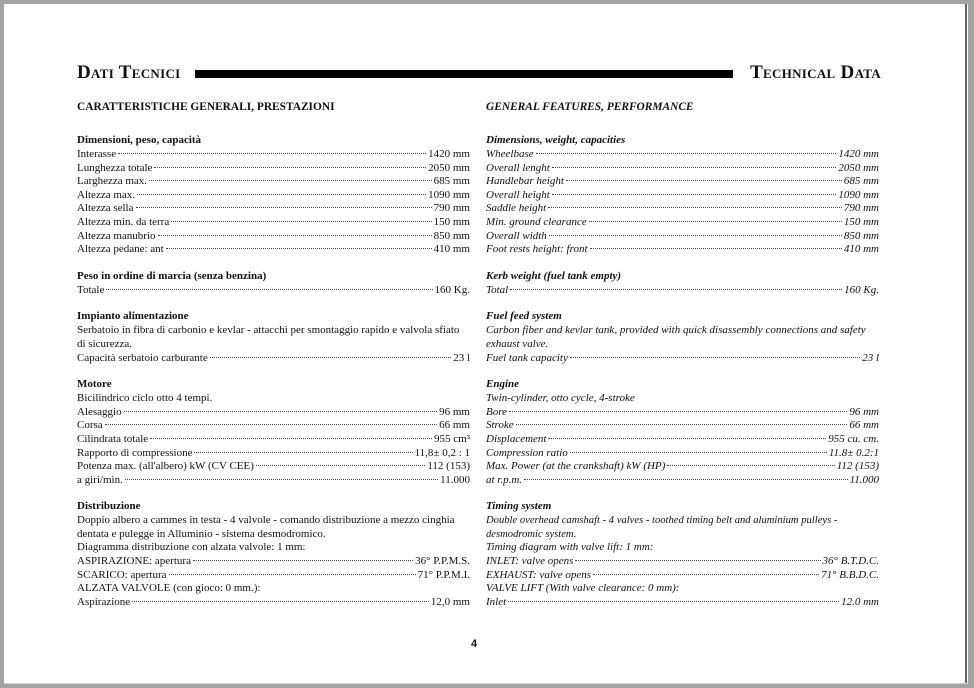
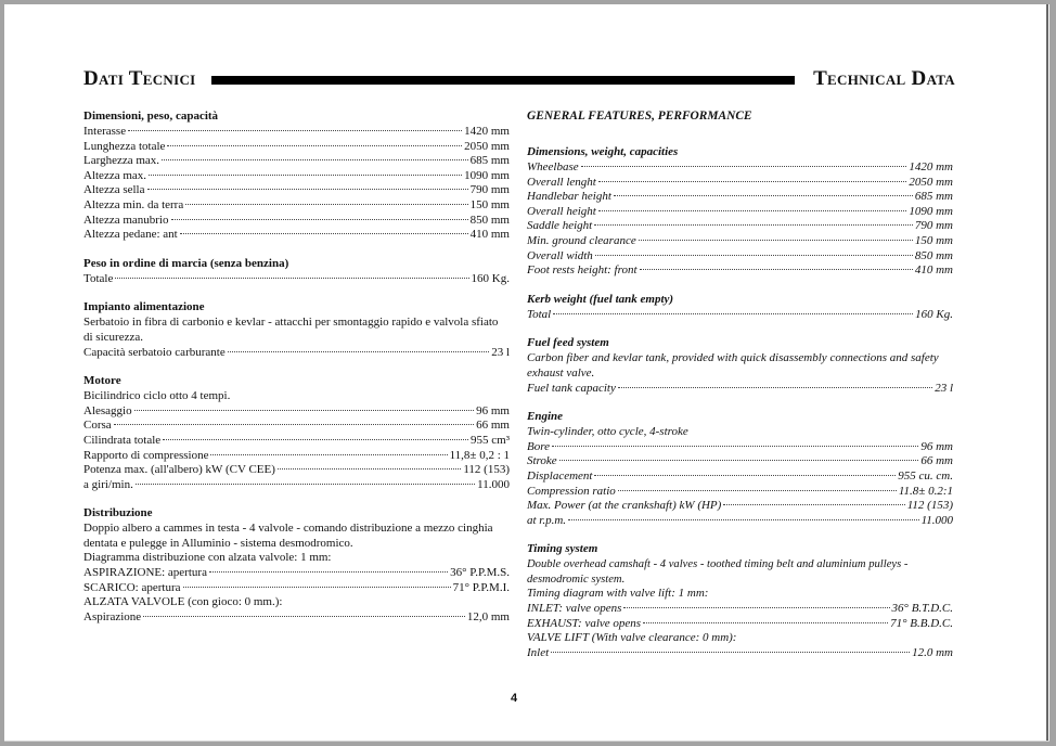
  Dati Tecnici
  Technical Data
- CARATTERISTICHE GENERALI, PRESTAZIONI
  Dimensioni, peso, capacità
  Interasse
  1420 mm
  Lunghezza totale
  2050 mm
  Larghezza max.
  685 mm
  Altezza max.
  1090 mm
  Altezza sella
  790 mm
  Altezza min. da terra
  150 mm
  Altezza manubrio
  850 mm
  Altezza pedane: ant
  410 mm
  Peso in ordine di marcia (senza benzina)
  Totale
  160 Kg.
  Impianto alimentazione
  Serbatoio in fibra di carbonio e kevlar - attacchi per smontaggio rapido e valvola sfiato di sicurezza.
  Capacità serbatoio carburante
  23 l
  Motore
  Bicilindrico ciclo otto 4 tempi.
  Alesaggio
  96 mm
  Corsa
  66 mm
  Cilindrata totale
  955 cm³
  Rapporto di compressione
  11,8± 0,2 : 1
  Potenza max. (all'albero) kW (CV CEE)
  112 (153)
  a giri/min.
  11.000
  Distribuzione
  Doppio albero a cammes in testa - 4 valvole - comando distribuzione a mezzo cinghia dentata e pulegge in Alluminio - sistema desmodromico.
  Diagramma distribuzione con alzata valvole: 1 mm:
  ASPIRAZIONE: apertura
  36° P.P.M.S.
  SCARICO: apertura
  71° P.P.M.I.
  ALZATA VALVOLE (con gioco: 0 mm.):
  Aspirazione
  12,0 mm
  GENERAL FEATURES, PERFORMANCE
  Dimensions, weight, capacities
  Wheelbase
  1420 mm
  Overall lenght
  2050 mm
  Handlebar height
  685 mm
  Overall height
  1090 mm
  Saddle height
  790 mm
  Min. ground clearance
  150 mm
  Overall width
  850 mm
  Foot rests height: front
  410 mm
  Kerb weight (fuel tank empty)
  Total
  160 Kg.
  Fuel feed system
  Carbon fiber and kevlar tank, provided with quick disassembly connections and safety exhaust valve.
  Fuel tank capacity
  23 l
  Engine
  Twin-cylinder, otto cycle, 4-stroke
  Bore
  96 mm
  Stroke
  66 mm
  Displacement
  955 cu. cm.
  Compression ratio
  11.8± 0.2:1
  Max. Power (at the crankshaft) kW (HP)
  112 (153)
  at r.p.m.
  11.000
  Timing system
  Double overhead camshaft - 4 valves - toothed timing belt and aluminium pulleys - desmodromic system.
  Timing diagram with valve lift: 1 mm:
  INLET: valve opens
  36° B.T.D.C.
  EXHAUST: valve opens
  71° B.B.D.C.
  VALVE LIFT (With valve clearance: 0 mm):
  Inlet
  12.0 mm
  4
